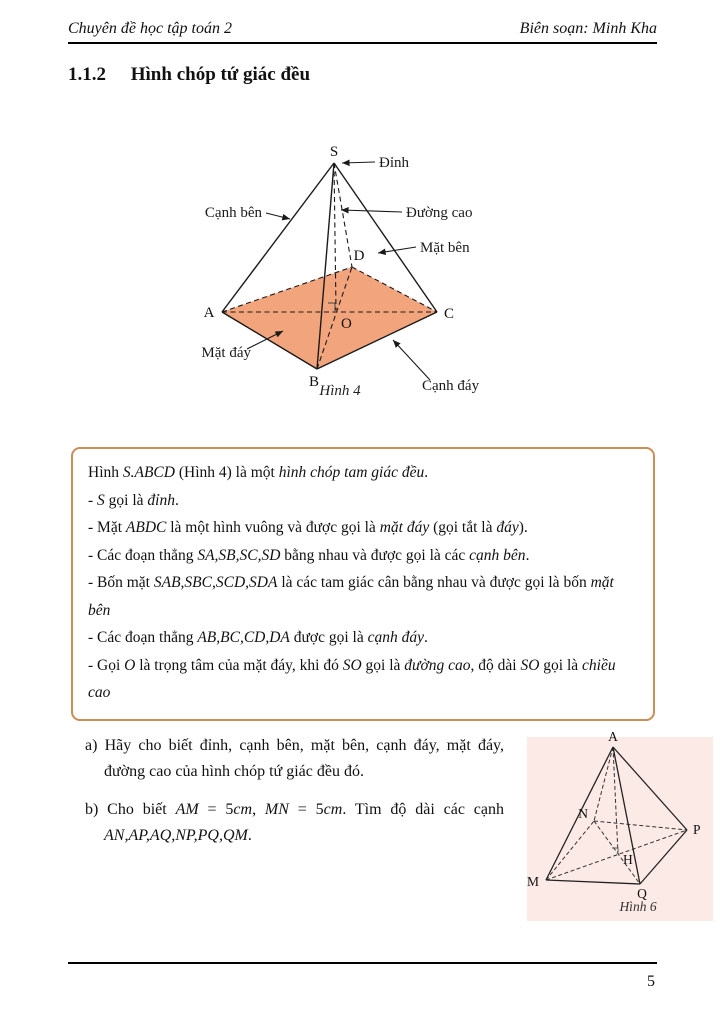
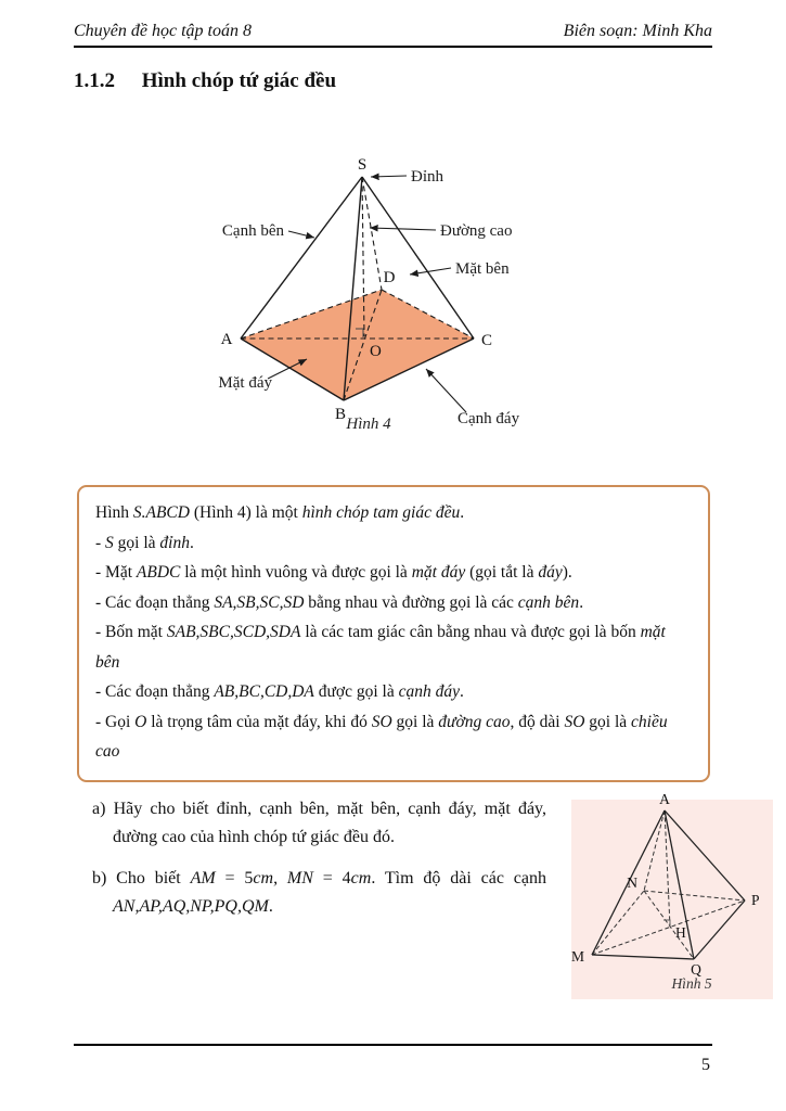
- Chuyên đề học tập toán 2
+ Chuyên đề học tập toán 8
  Biên soạn: Minh Kha
  1.1.2 Hình chóp tứ giác đều
  S
  A
  B
  C
  D
  O
  Đỉnh
  Cạnh bên
  Đường cao
  Mặt bên
  Mặt đáy
  Cạnh đáy
  Hình 4
  Hình S.ABCD (Hình 4) là một hình chóp tam giác đều.
  - S gọi là đỉnh.
  - Mặt ABDC là một hình vuông và được gọi là mặt đáy (gọi tắt là đáy).
- - Các đoạn thẳng SA,SB,SC,SD bằng nhau và được gọi là các cạnh bên.
+ - Các đoạn thẳng SA,SB,SC,SD bằng nhau và đường gọi là các cạnh bên.
  - Bốn mặt SAB,SBC,SCD,SDA là các tam giác cân bằng nhau và được gọi là bốn mặt bên
  - Các đoạn thẳng AB,BC,CD,DA được gọi là cạnh đáy.
  - Gọi O là trọng tâm của mặt đáy, khi đó SO gọi là đường cao, độ dài SO gọi là chiều cao
  a) Hãy cho biết đỉnh, cạnh bên, mặt bên, cạnh đáy, mặt đáy, đường cao của hình chóp tứ giác đều đó.
- b) Cho biết AM = 5cm, MN = 5cm. Tìm độ dài các cạnh AN,AP,AQ,NP,PQ,QM.
+ b) Cho biết AM = 5cm, MN = 4cm. Tìm độ dài các cạnh AN,AP,AQ,NP,PQ,QM.
  A
  N
  P
  M
  Q
  H
- Hình 6
+ Hình 5
  5
